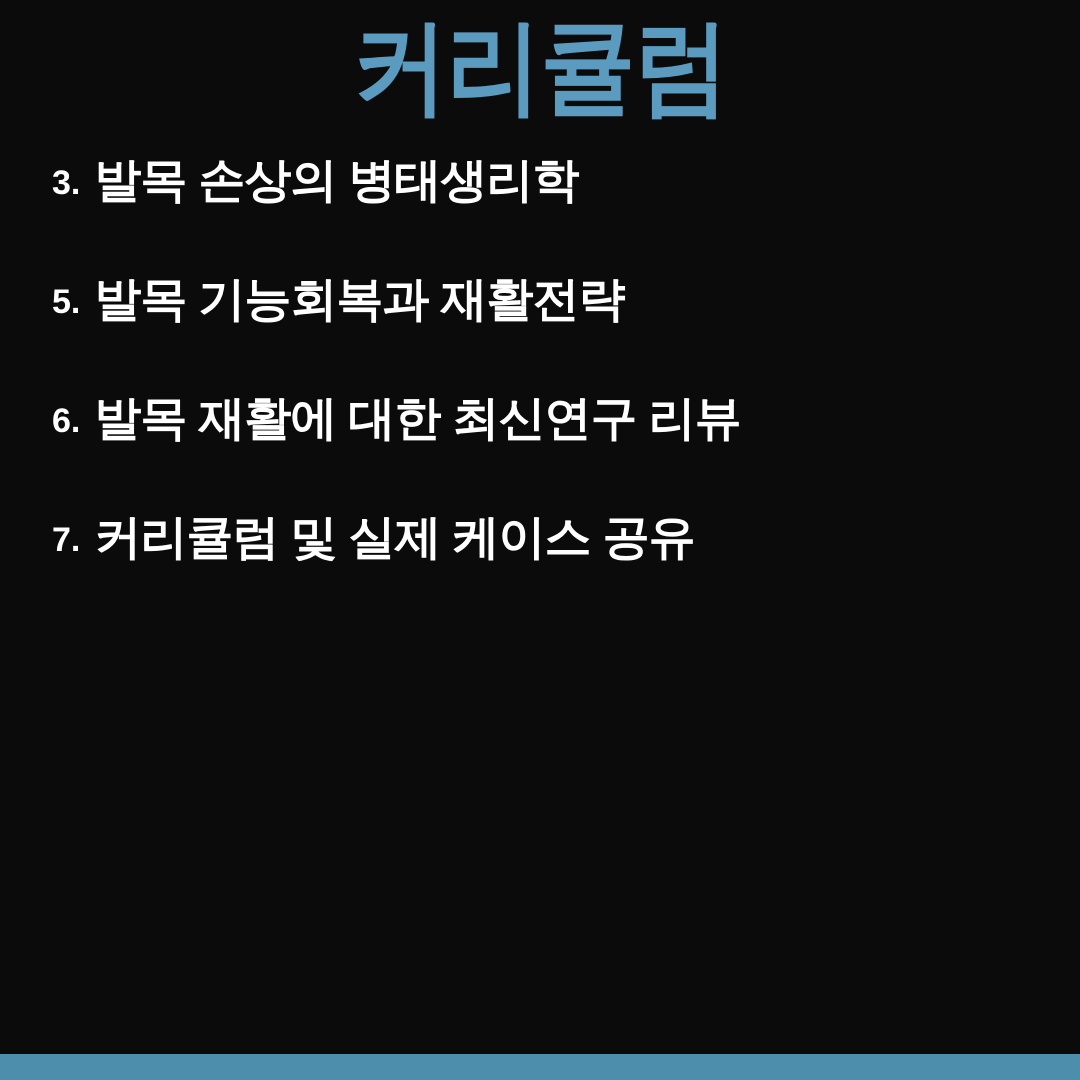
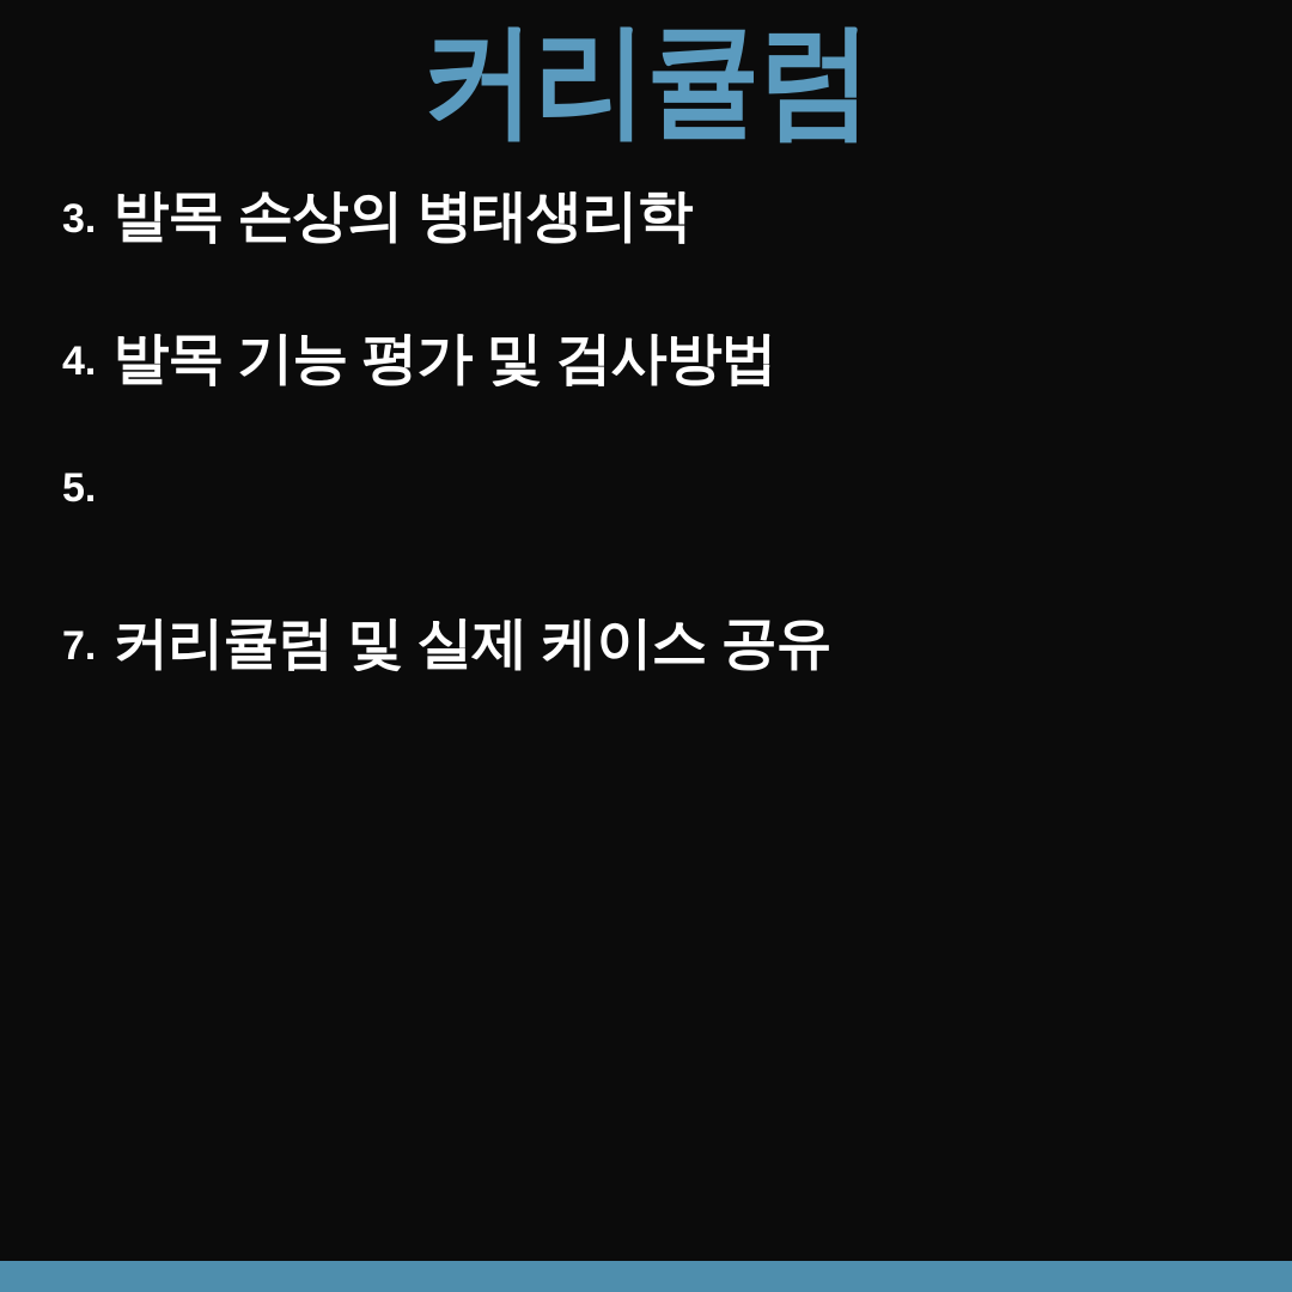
  커리큘럼
  3.
  발목 손상의 병태생리학
+ 4.
+ 발목 기능 평가 및 검사방법
  5.
- 발목 기능회복과 재활전략
- 6.
- 발목 재활에 대한 최신연구 리뷰
  7.
  커리큘럼 및 실제 케이스 공유
